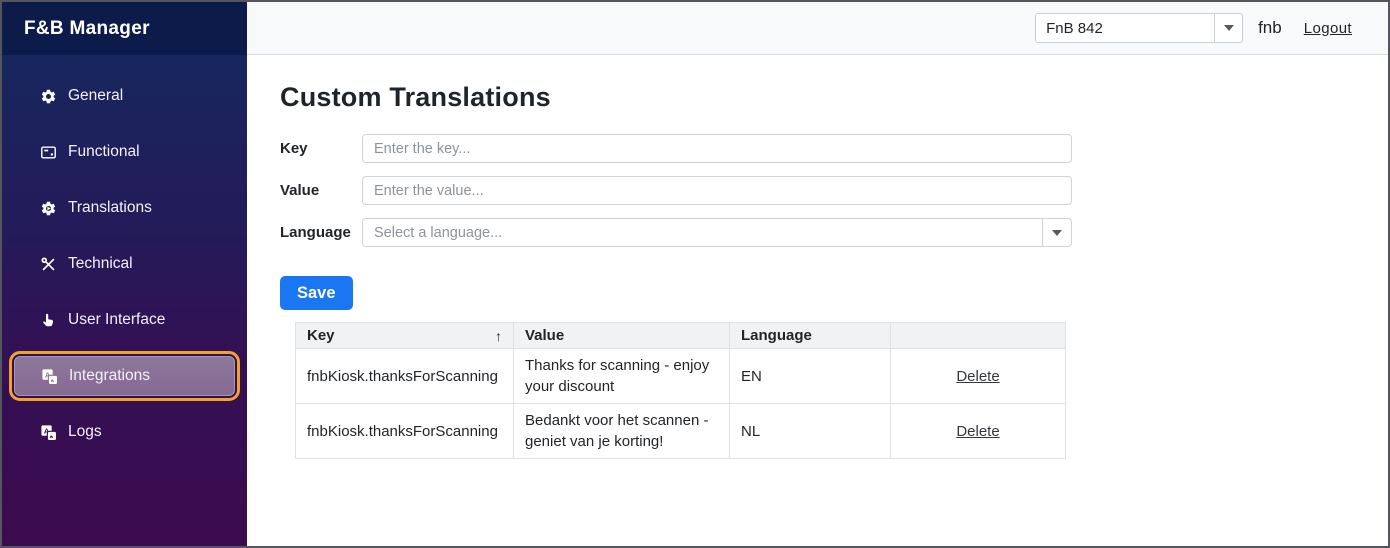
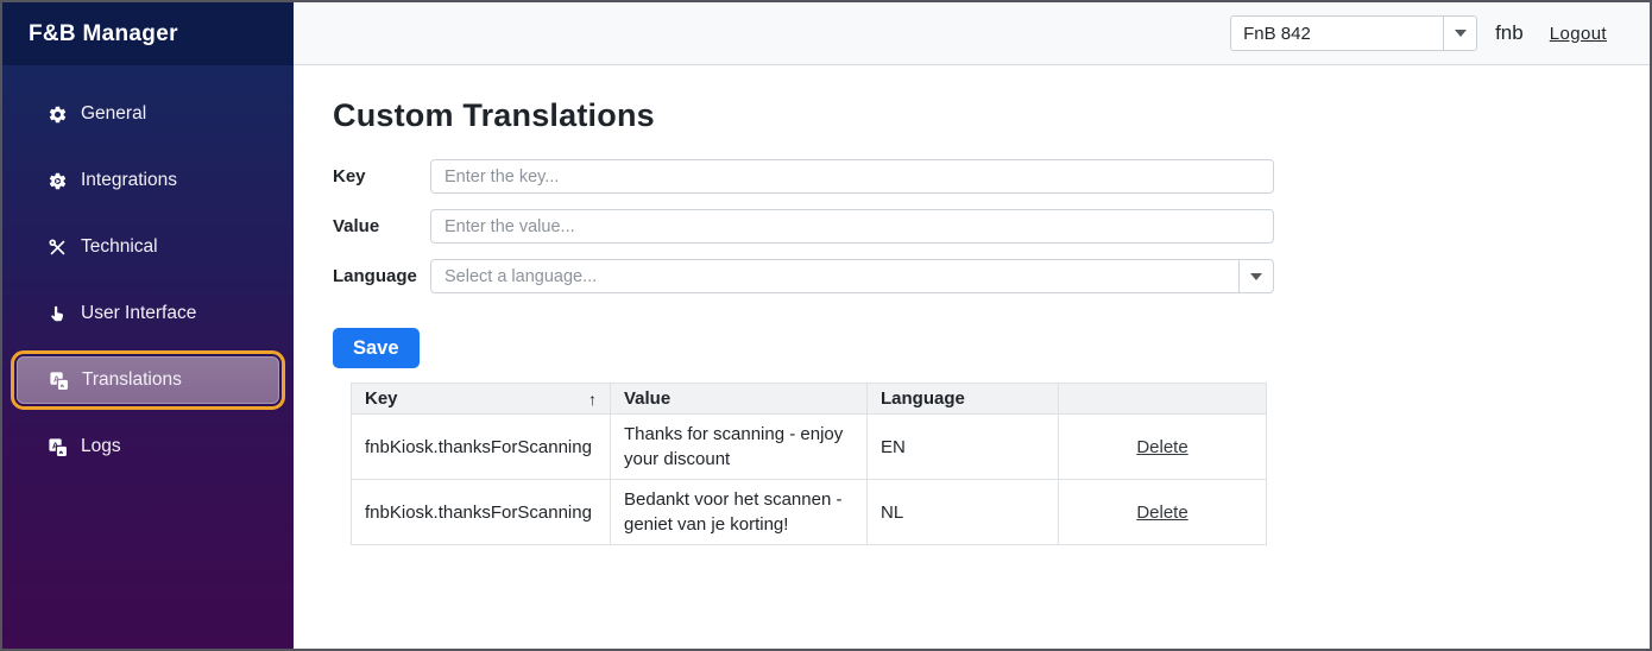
  F&B Manager
  General
- Functional
- Translations
+ Integrations
  Technical
  User Interface
- Integrations
+ Translations
  Logs
  FnB 842
  fnb
  Logout
  Custom Translations
  Key
  Enter the key...
  Value
  Enter the value...
  Language
  Select a language...
  Save
  Key ↑	Value	Language
  fnbKiosk.thanksForScanning	Thanks for scanning - enjoy your discount	EN	Delete
  fnbKiosk.thanksForScanning	Bedankt voor het scannen - geniet van je korting!	NL	Delete
